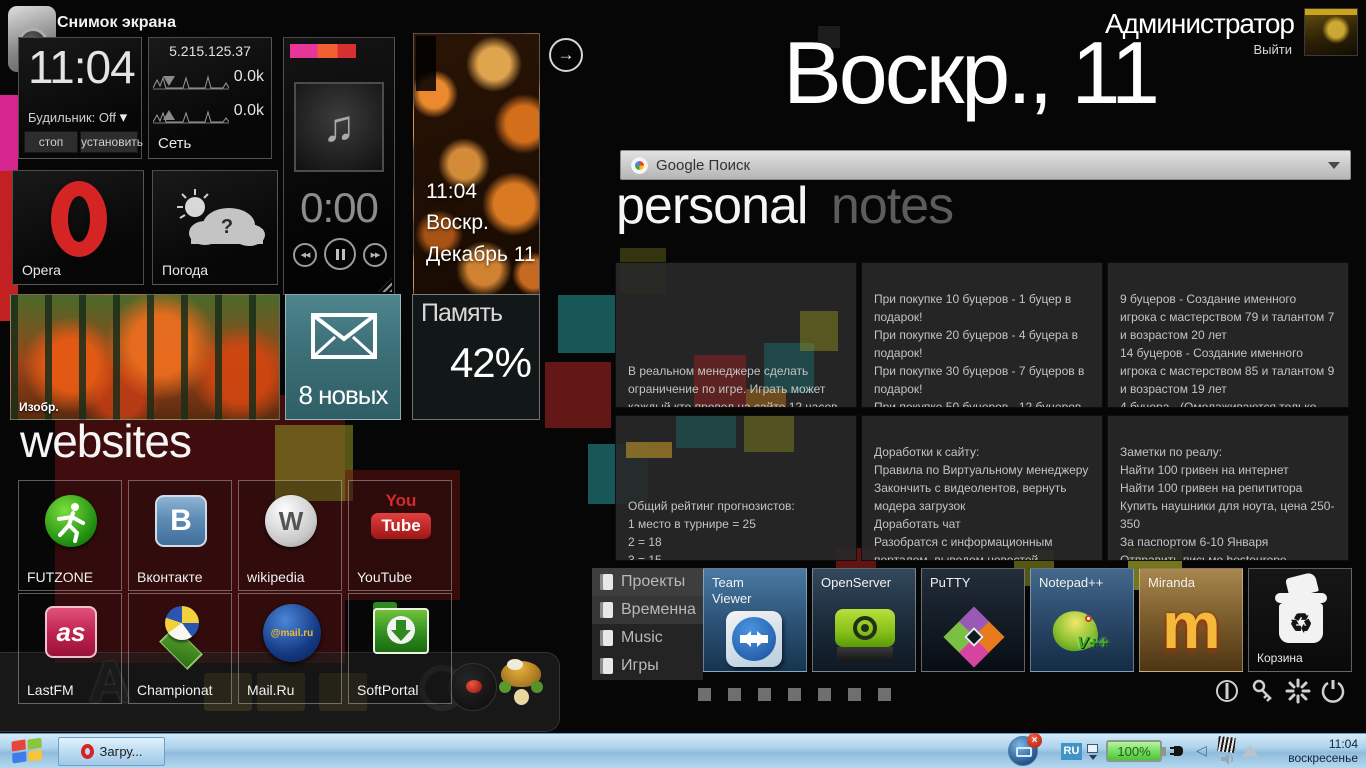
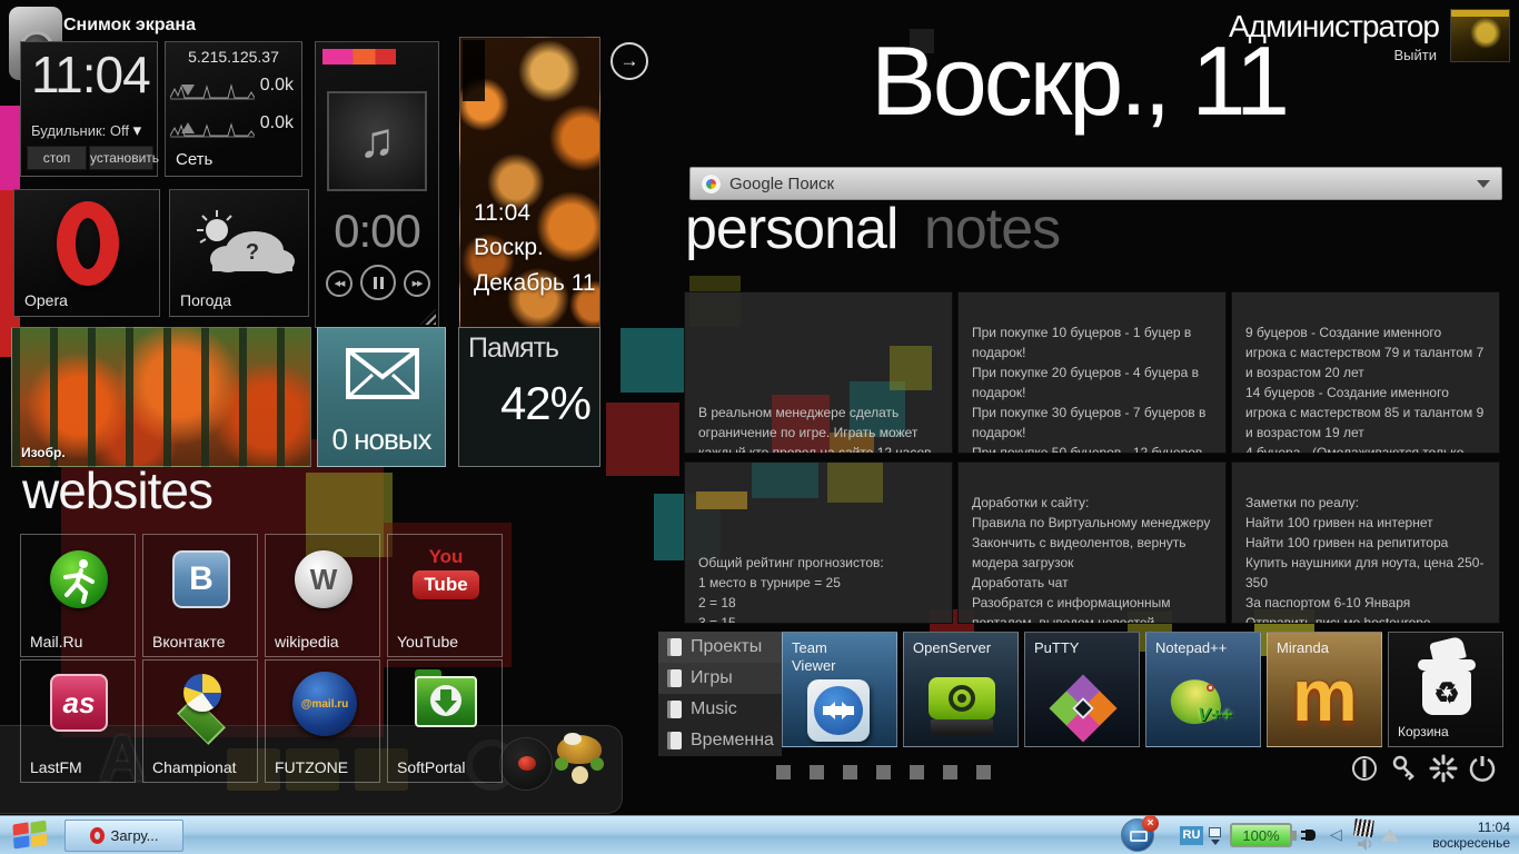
  A
  Снимок экрана
  11:04
  Будильник: Off ▾
  стоп
  установить
  5.215.125.37
  0.0k
  0.0k
  Сеть
  ♫
  0:00
  11:04
  Воскр.
  Декабрь 11
  Opera
  ?
  Погода
  Изобр.
- 8 новых
+ 0 новых
  Память
  42%
  websites
- FUTZONE
+ Mail.Ru
  B
  Вконтакте
  W
  wikipedia
  You
  Tube
  YouTube
  as
  LastFM
  Championat
  @mail.ru
- Mail.Ru
+ FUTZONE
  SoftPortal
  Администратор
  Выйти
  Воскр., 11
  →
  Google Поиск
  personal notes
  При покупке 10 буцеров - 1 буцер в подарок!
  При покупке 20 буцеров - 4 буцера в подарок!
  При покупке 30 буцеров - 7 буцеров в подарок!
  9 буцеров - Создание именного игрока с мастерством 79 и талантом 7 и возрастом 20 лет
  14 буцеров - Создание именного игрока с мастерством 85 и талантом 9 и возрастом 19 лет
  Общий рейтинг прогнозистов:
  1 место в турнире = 25
  2 = 18
  Доработки к сайту:
  Правила по Виртуальному менеджеру
  Закончить с видеолентов, вернуть модера загрузок
  Доработать чат
  Заметки по реалу:
  Найти 100 гривен на интернет
  Найти 100 гривен на репититора
  Купить наушники для ноута, цена 250-350
  За паспортом 6-10 Января
  Проекты
- Временна
+ Игры
  Music
- Игры
+ Временна
  Team Viewer
  OpenServer
  PuTTY
  Notepad++
  V++
  Miranda
  m
  ♻
  Корзина
  Загру...
  ×
  RU
  100%
  ◁
  11:04
  воскресенье
